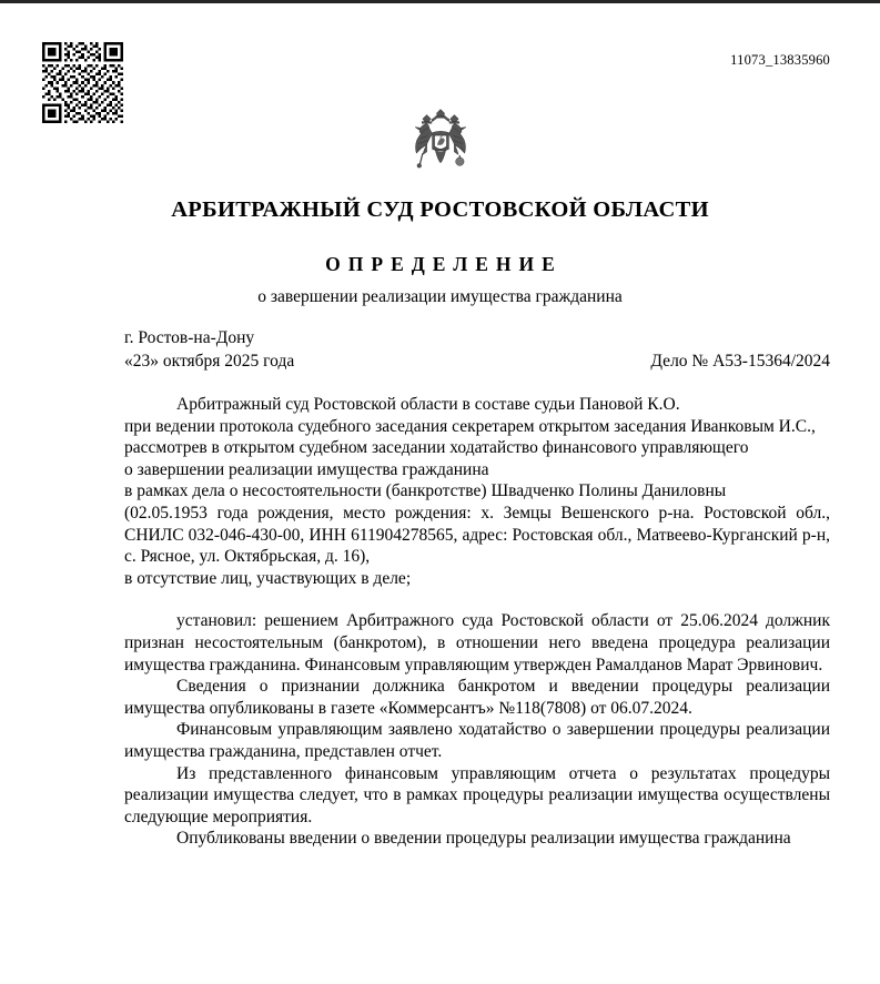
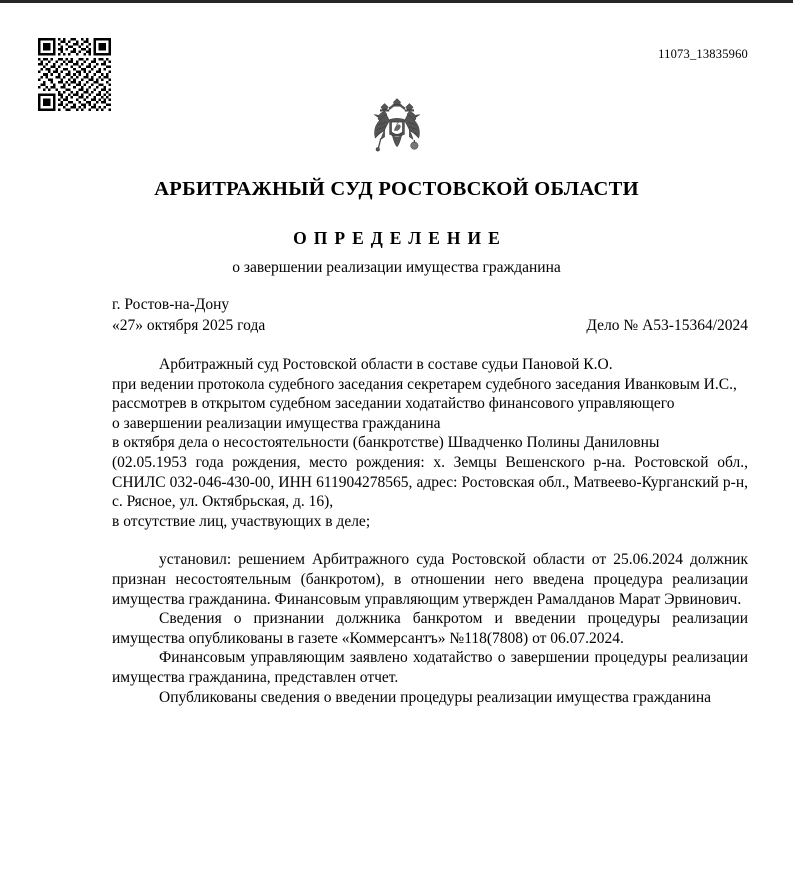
  11073_13835960
  АРБИТРАЖНЫЙ СУД РОСТОВСКОЙ ОБЛАСТИ
  ОПРЕДЕЛЕНИЕ
  о завершении реализации имущества гражданина
  г. Ростов-на-Дону
- «23» октября 2025 года
+ «27» октября 2025 года
  Дело № А53-15364/2024
  Арбитражный суд Ростовской области в составе судьи Пановой К.О.
- при ведении протокола судебного заседания секретарем открытом заседания Иванковым И.С.,
+ при ведении протокола судебного заседания секретарем судебного заседания Иванковым И.С.,
  рассмотрев в открытом судебном заседании ходатайство финансового управляющего
  о завершении реализации имущества гражданина
- в рамках дела о несостоятельности (банкротстве) Швадченко Полины Даниловны
+ в октября дела о несостоятельности (банкротстве) Швадченко Полины Даниловны
  (02.05.1953 года рождения, место рождения: х. Земцы Вешенского р-на. Ростовской обл., СНИЛС 032-046-430-00, ИНН 611904278565, адрес: Ростовская обл., Матвеево-Курганский р-н, с. Рясное, ул. Октябрьская, д. 16),
  в отсутствие лиц, участвующих в деле;
  установил: решением Арбитражного суда Ростовской области от 25.06.2024 должник признан несостоятельным (банкротом), в отношении него введена процедура реализации имущества гражданина. Финансовым управляющим утвержден Рамалданов Марат Эрвинович.
  Сведения о признании должника банкротом и введении процедуры реализации имущества опубликованы в газете «Коммерсантъ» №118(7808) от 06.07.2024.
  Финансовым управляющим заявлено ходатайство о завершении процедуры реализации имущества гражданина, представлен отчет.
- Из представленного финансовым управляющим отчета о результатах процедуры реализации имущества следует, что в рамках процедуры реализации имущества осуществлены следующие мероприятия.
- Опубликованы введении о введении процедуры реализации имущества гражданина
+ Опубликованы сведения о введении процедуры реализации имущества гражданина
